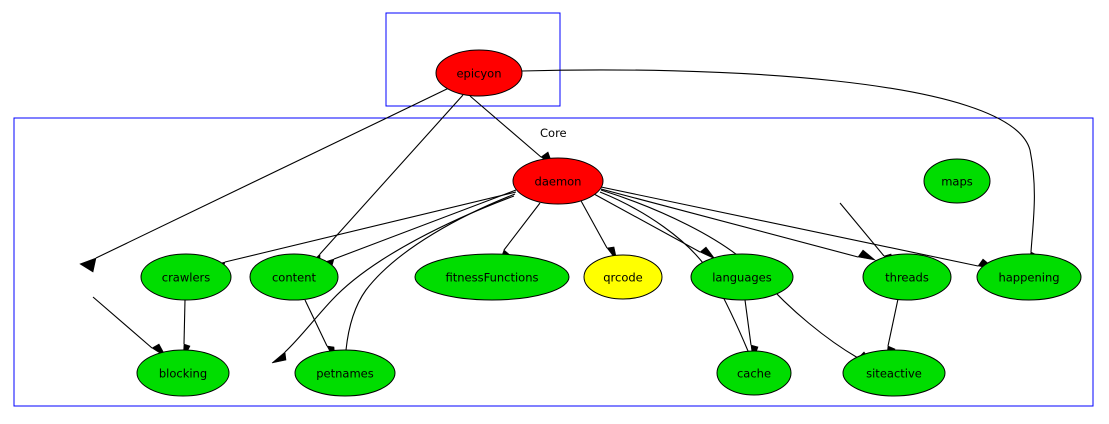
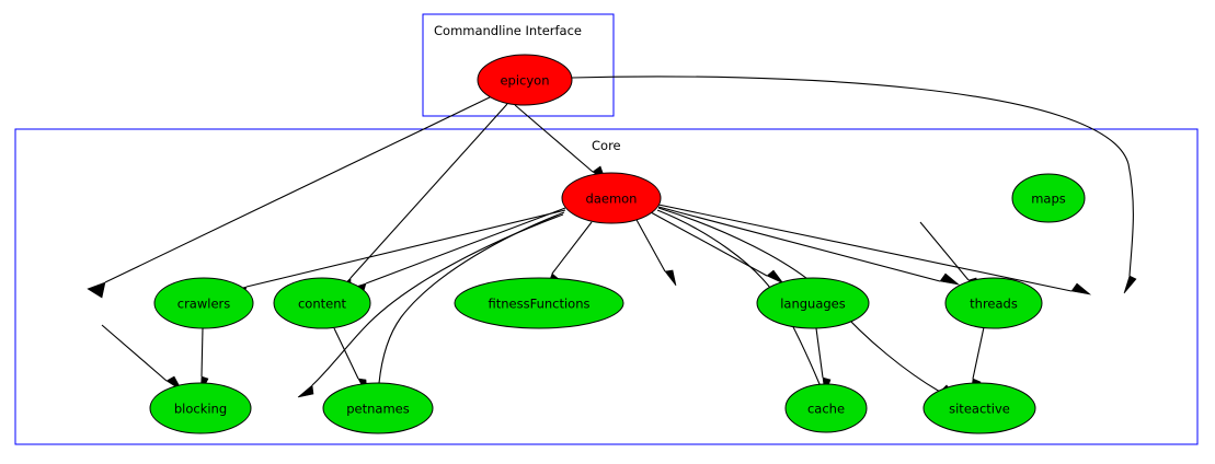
+ Commandline Interface
  Core
  epicyon
  daemon
  maps
  crawlers
  content
  fitnessFunctions
- qrcode
  languages
  threads
- happening
  blocking
  petnames
  cache
  siteactive
